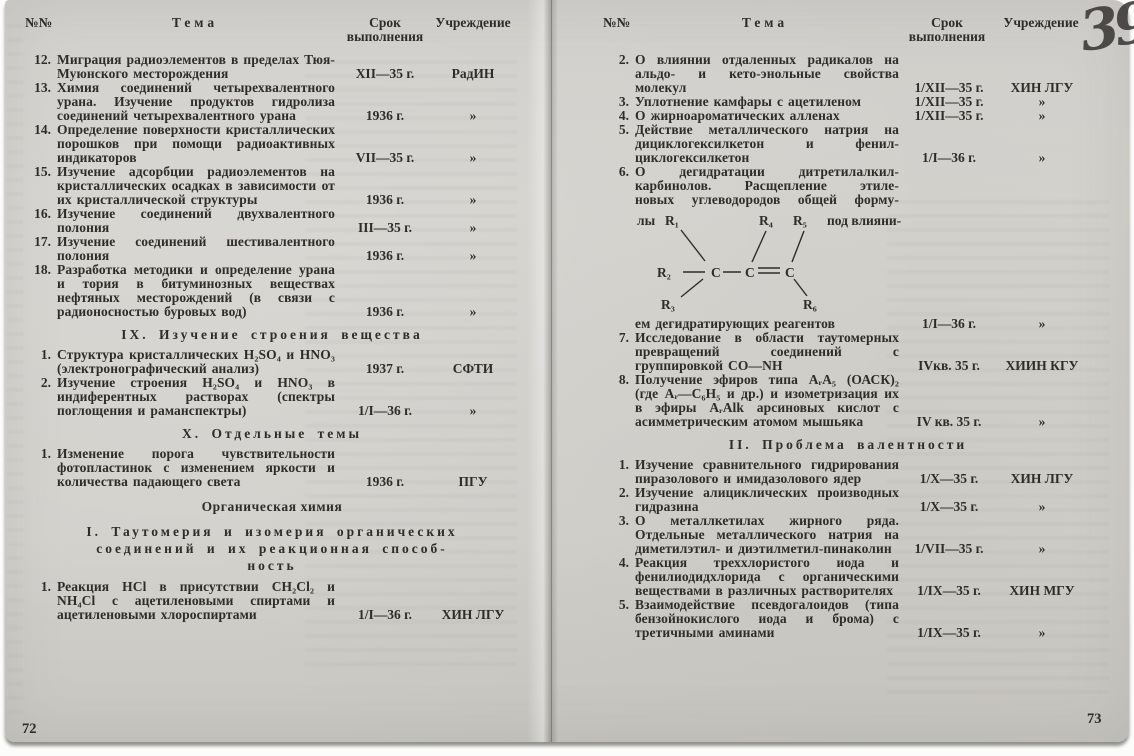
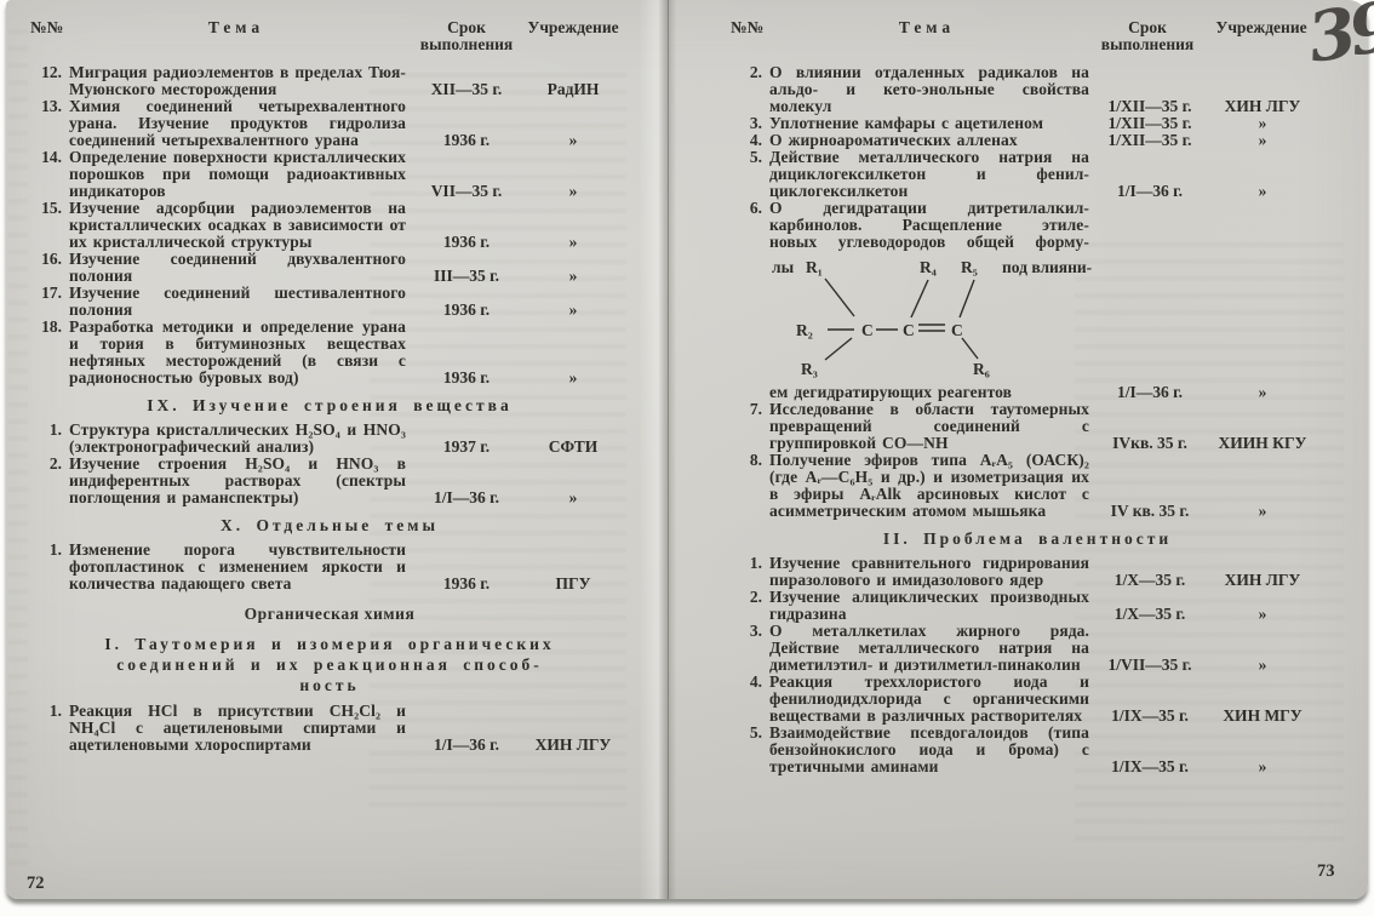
  №№
  Тема
  Срок
  выполнения
  Учреждение
  12.
  Миграция радиоэлементов в пределах Тюя-Муюнского месторождения
  XII—35 г.
  РадИН
  13.
  Химия соединений четырехвалентного урана. Изучение продуктов гидролиза соединений четырехвалентного урана
  1936 г.
  »
  14.
  Определение поверхности кристаллических порошков при помощи радиоактивных индикаторов
  VII—35 г.
  »
  15.
  Изучение адсорбции радиоэлементов на кристаллических осадках в зависимости от их кристаллической структуры
  1936 г.
  »
  16.
  Изучение соединений двухвалентного полония
  III—35 г.
  »
  17.
  Изучение соединений шестивалентного полония
  1936 г.
  »
  18.
  Разработка методики и определение урана и тория в битуминозных веществах нефтяных месторождений (в связи с радионосностью буровых вод)
  1936 г.
  »
  IX. Изучение строения вещества
  1.
  Структура кристаллических H₂SO₄ и HNO₃ (электронографический анализ)
  1937 г.
  СФТИ
  2.
  Изучение строения H₂SO₄ и HNO₃ в индиферентных растворах (спектры поглощения и раманспектры)
  1/I—36 г.
  »
  X. Отдельные темы
  1.
  Изменение порога чувствительности фотопластинок с изменением яркости и количества падающего света
  1936 г.
  ПГУ
  Органическая химия
  I. Таутомерия и изомерия органических
  соединений и их реакционная способ-
  ность
  1.
  Реакция HCl в присутствии CH₂Cl₂ и NH₄Cl с ацетиленовыми спиртами и ацетиленовыми хлороспиртами
  1/I—36 г.
  ХИН ЛГУ
  №№
  Тема
  Срок
  выполнения
  Учреждение
  2.
  О влиянии отдаленных радикалов на альдо- и кето-энольные свойства молекул
  1/XII—35 г.
  ХИН ЛГУ
  3.
  Уплотнение камфары с ацетиленом
  1/XII—35 г.
  »
  4.
  О жирноароматических алленах
  1/XII—35 г.
  »
  5.
  Действие металлического натрия на дициклогексилкетон и фенил-циклогексилкетон
  1/I—36 г.
  »
  6.
  О дегидратации дитретилалкил-
  карбинолов. Расщепление этиле-
  новых углеводородов общей форму-
  лы
  R₁
  R₄
  R₅
  под влияни-
  R₂
  C
  C
  C
  R₃
  R₆
  ем дегидратирующих реагентов
  1/I—36 г.
  »
  7.
  Исследование в области таутомерных превращений соединений с группировкой CO—NH
  IVкв. 35 г.
  ХИИН КГУ
  8.
  Получение эфиров типа AᵣA₅ (ОАСК)₂ (где Aᵣ—C₆H₅ и др.) и изометризация их в эфиры AᵣAlk арсиновых кислот с асимметрическим атомом мышьяка
  IV кв. 35 г.
  »
  II. Проблема валентности
  1.
  Изучение сравнительного гидрирования пиразолового и имидазолового ядер
  1/X—35 г.
  ХИН ЛГУ
  2.
  Изучение алициклических производных гидразина
  1/X—35 г.
  »
  3.
- О металлкетилах жирного ряда. Отдельные металлического натрия на диметилэтил- и диэтилметил-пинаколин
+ О металлкетилах жирного ряда. Действие металлического натрия на диметилэтил- и диэтилметил-пинаколин
  1/VII—35 г.
  »
  4.
  Реакция треххлористого иода и фенилиодидхлорида с органическими веществами в различных растворителях
  1/IX—35 г.
  ХИН МГУ
  5.
  Взаимодействие псевдогалоидов (типа бензойнокислого иода и брома) с третичными аминами
  1/IX—35 г.
  »
  72
  73
